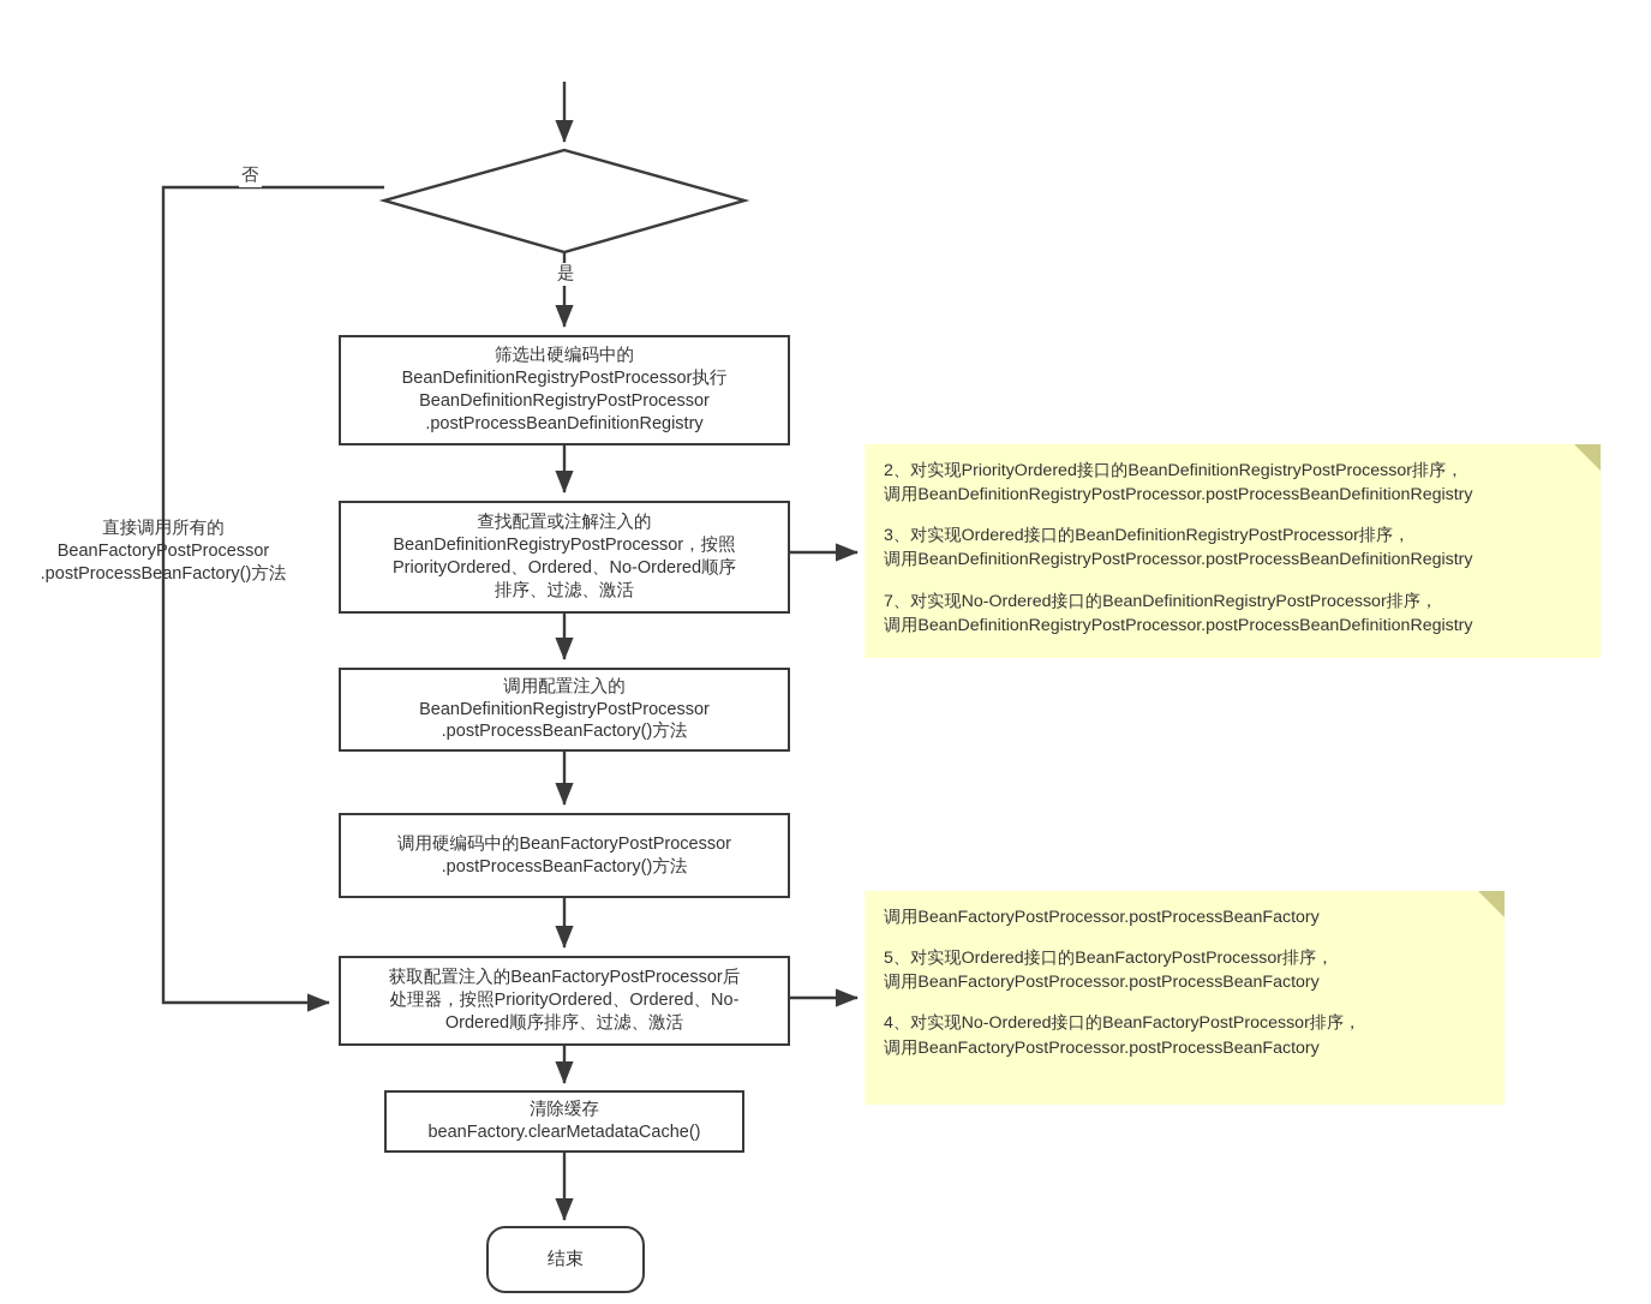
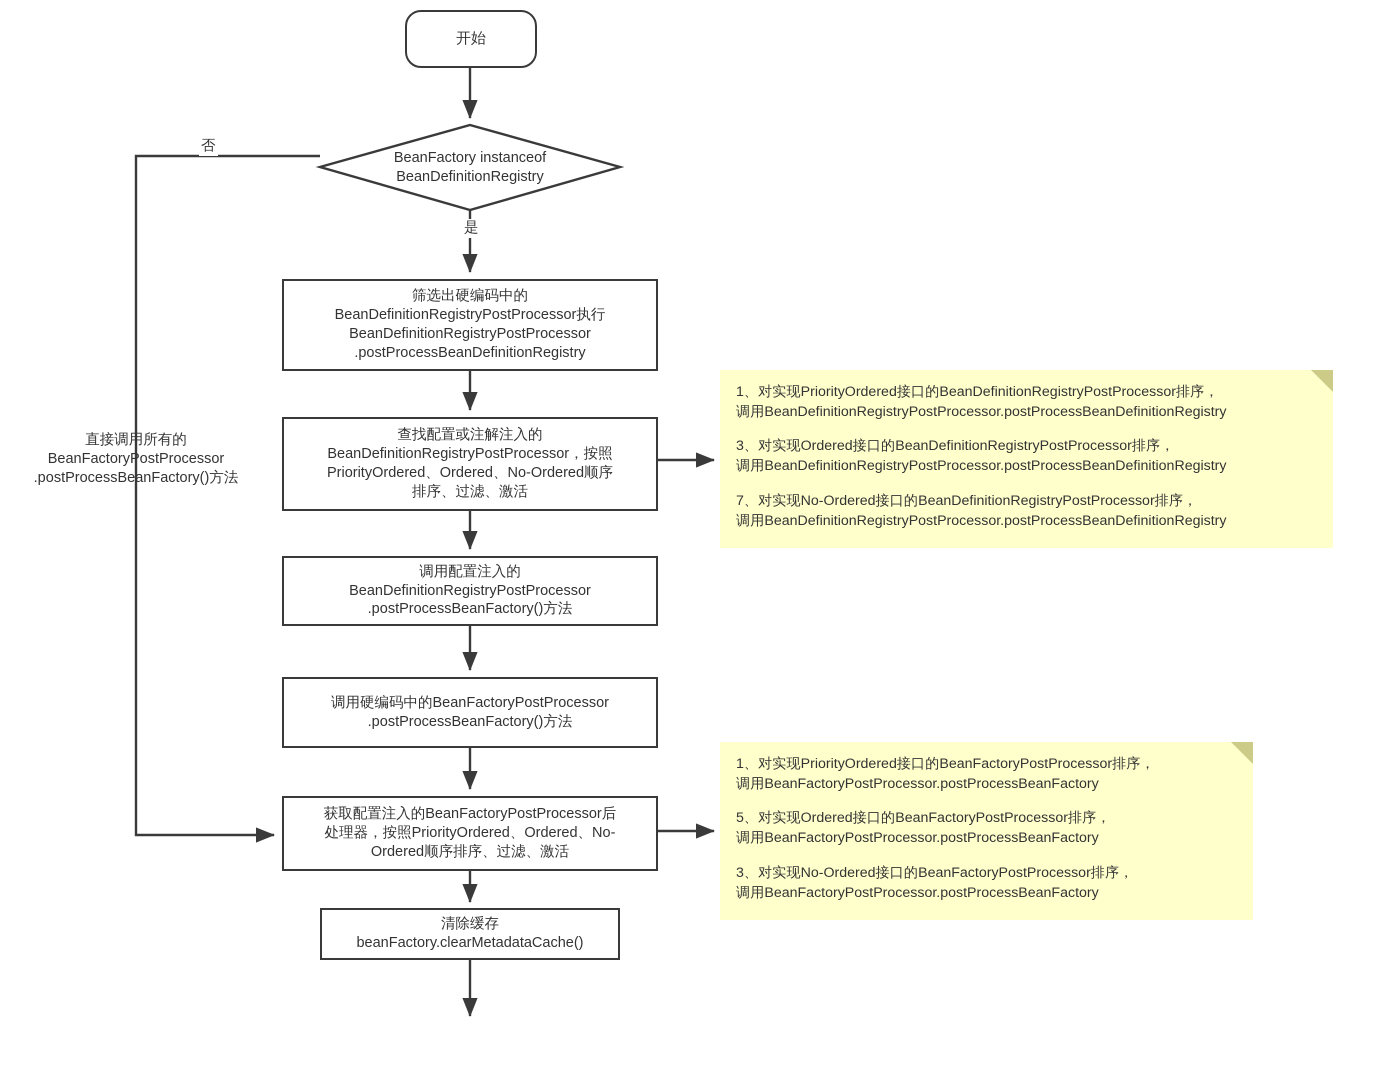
+ 开始
+ BeanFactory instanceof
+ BeanDefinitionRegistry
  否
  是
  直接调用所有的
  BeanFactoryPostProcessor
  .postProcessBeanFactory()方法
  筛选出硬编码中的
  BeanDefinitionRegistryPostProcessor执行
  BeanDefinitionRegistryPostProcessor
  .postProcessBeanDefinitionRegistry
  查找配置或注解注入的
  BeanDefinitionRegistryPostProcessor，按照
  PriorityOrdered、Ordered、No-Ordered顺序
  排序、过滤、激活
  调用配置注入的
  BeanDefinitionRegistryPostProcessor
  .postProcessBeanFactory()方法
  调用硬编码中的BeanFactoryPostProcessor
  .postProcessBeanFactory()方法
  获取配置注入的BeanFactoryPostProcessor后
  处理器，按照PriorityOrdered、Ordered、No-
  Ordered顺序排序、过滤、激活
  清除缓存
  beanFactory.clearMetadataCache()
- 结束
- 2、对实现PriorityOrdered接口的BeanDefinitionRegistryPostProcessor排序，
+ 1、对实现PriorityOrdered接口的BeanDefinitionRegistryPostProcessor排序，
  调用BeanDefinitionRegistryPostProcessor.postProcessBeanDefinitionRegistry
  3、对实现Ordered接口的BeanDefinitionRegistryPostProcessor排序，
  调用BeanDefinitionRegistryPostProcessor.postProcessBeanDefinitionRegistry
  7、对实现No-Ordered接口的BeanDefinitionRegistryPostProcessor排序，
  调用BeanDefinitionRegistryPostProcessor.postProcessBeanDefinitionRegistry
+ 1、对实现PriorityOrdered接口的BeanFactoryPostProcessor排序，
  调用BeanFactoryPostProcessor.postProcessBeanFactory
  5、对实现Ordered接口的BeanFactoryPostProcessor排序，
  调用BeanFactoryPostProcessor.postProcessBeanFactory
- 4、对实现No-Ordered接口的BeanFactoryPostProcessor排序，
+ 3、对实现No-Ordered接口的BeanFactoryPostProcessor排序，
  调用BeanFactoryPostProcessor.postProcessBeanFactory
